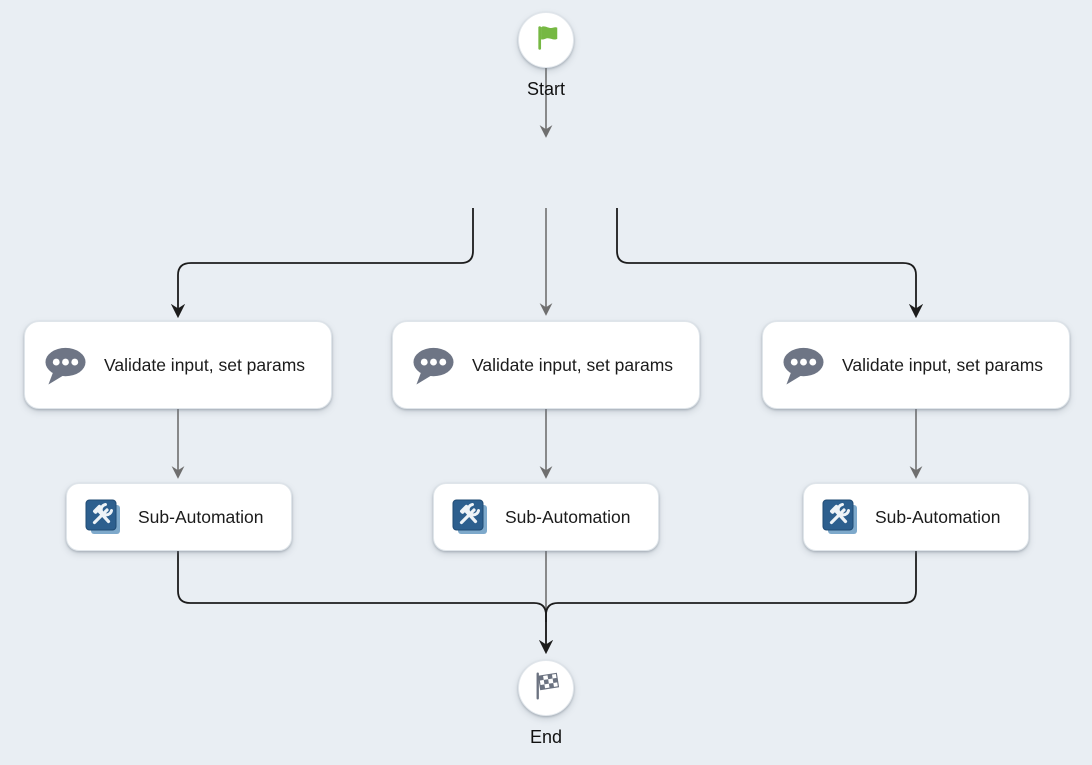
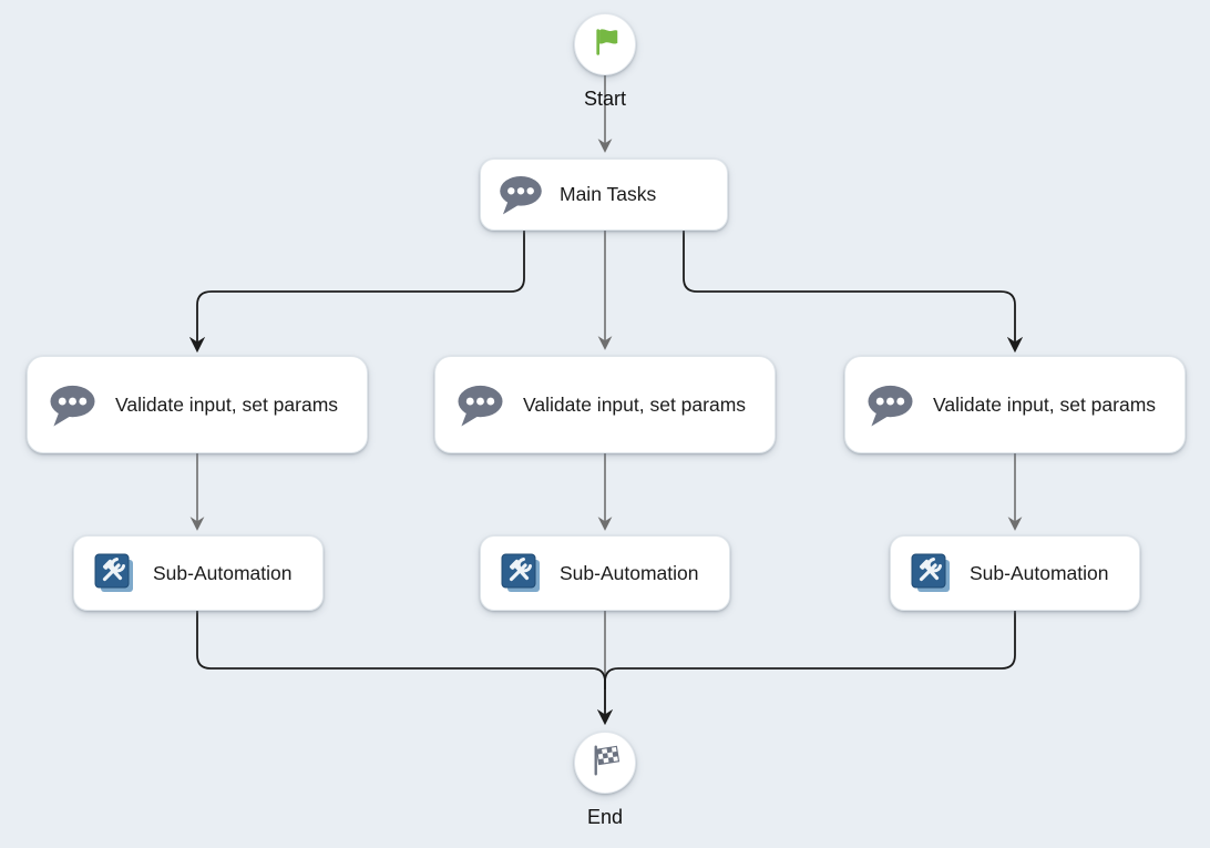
  Start
+ Main Tasks
  Validate input, set params
  Validate input, set params
  Validate input, set params
  Sub-Automation
  Sub-Automation
  Sub-Automation
  End
